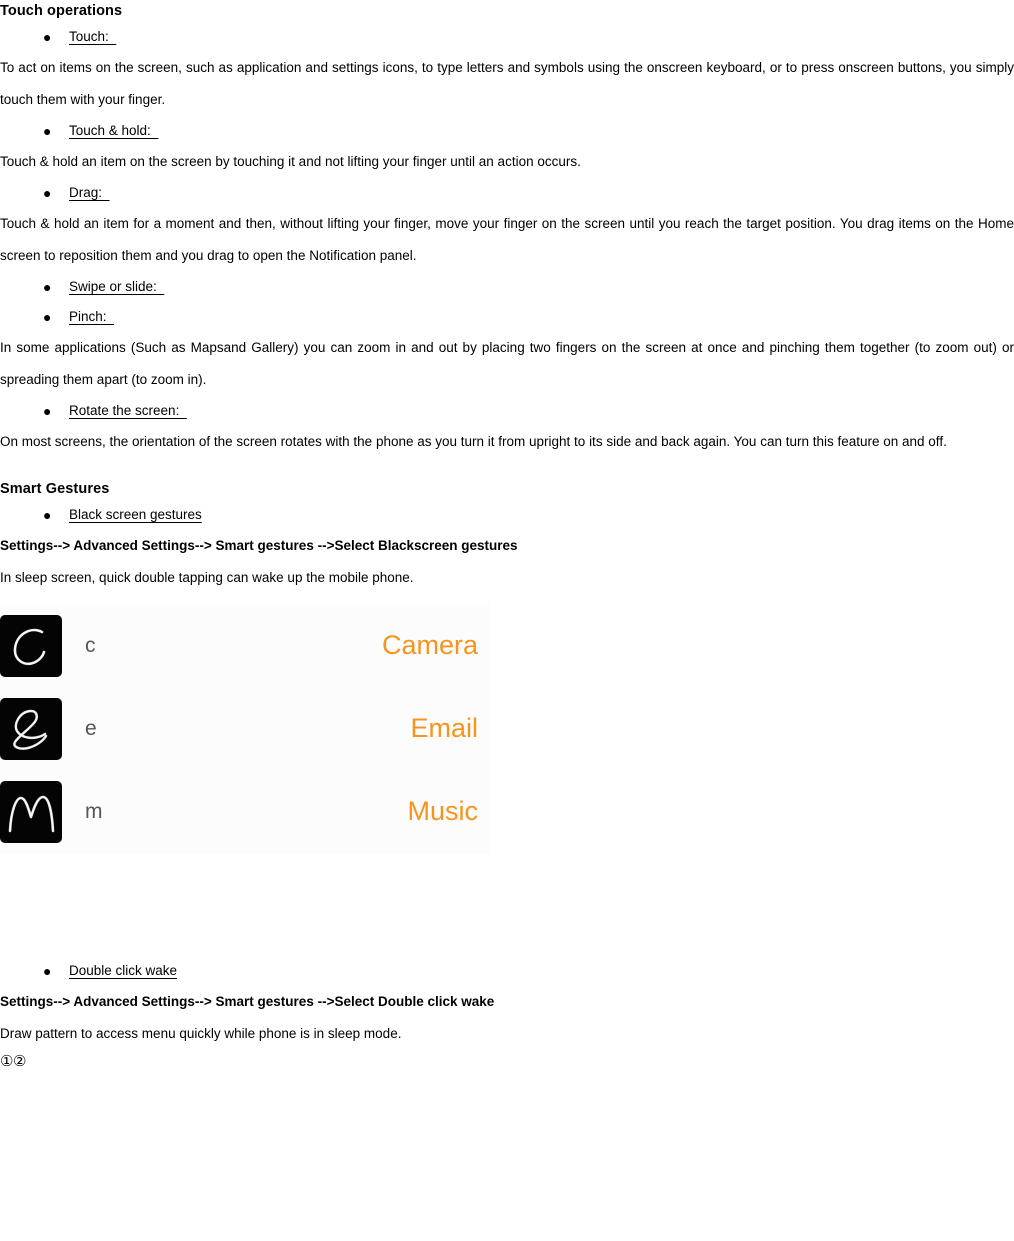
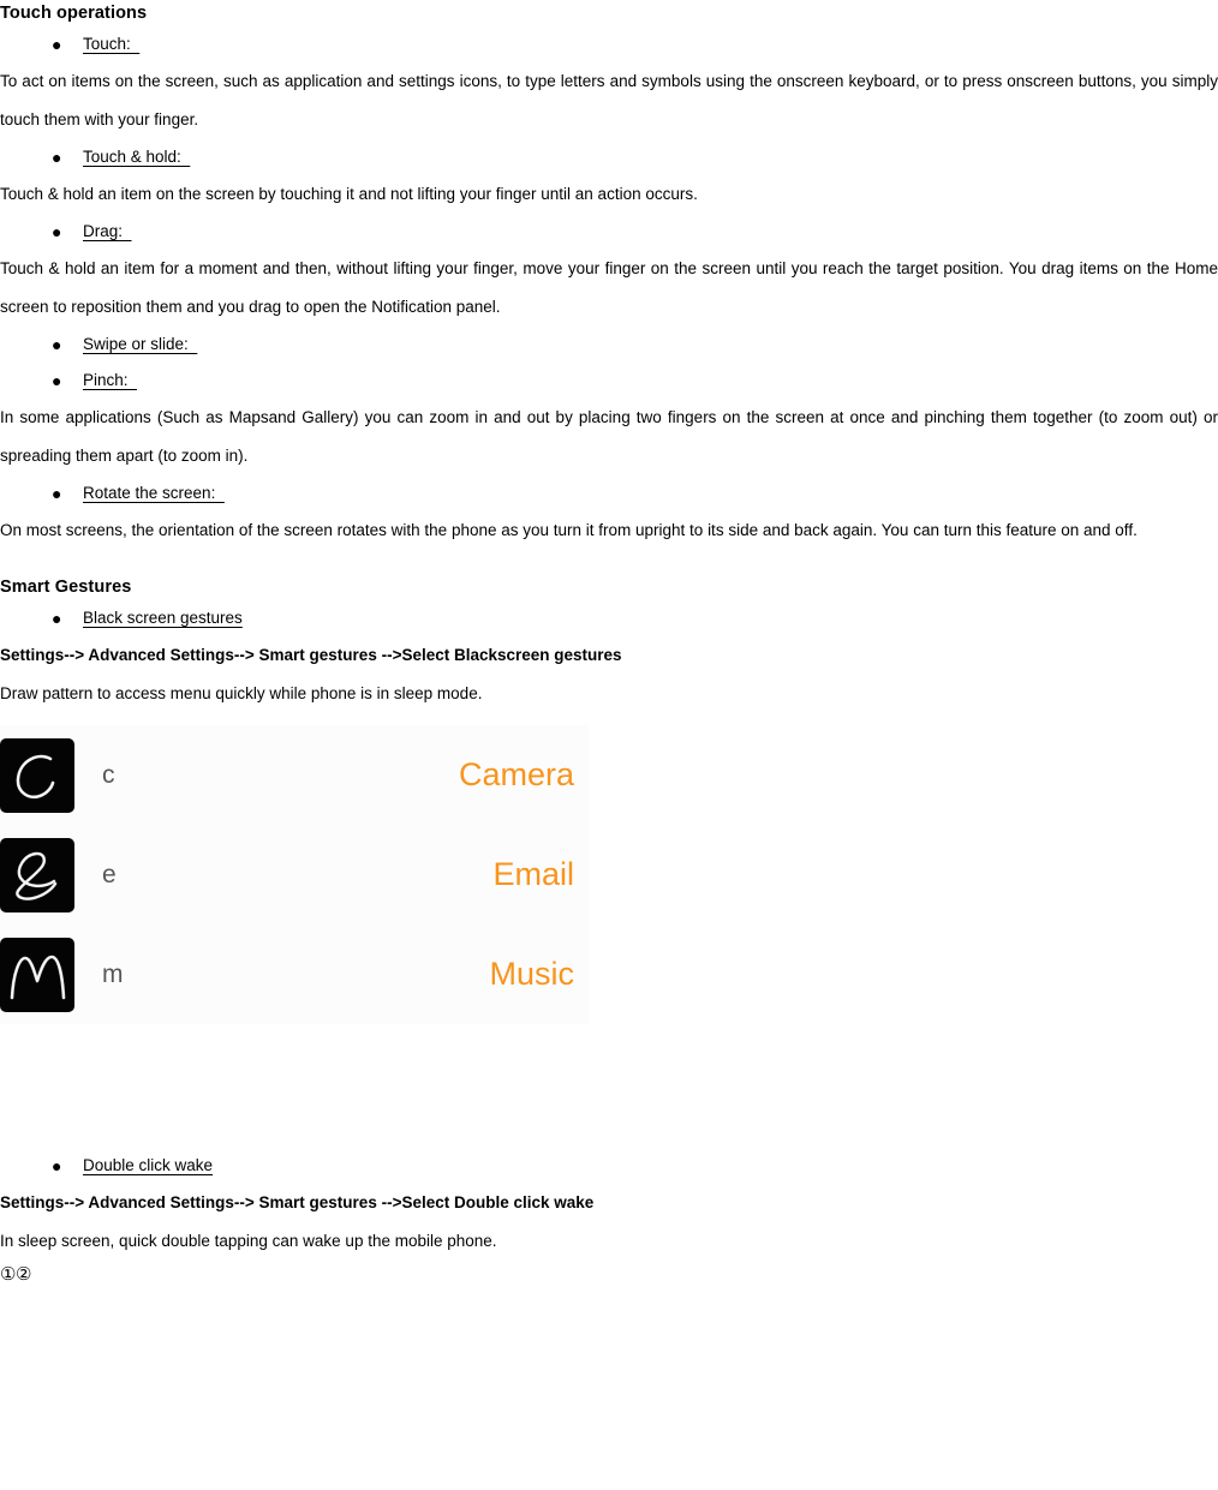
  Touch operations
  ●
  Touch:
  To act on items on the screen, such as application and settings icons, to type letters and symbols using the onscreen keyboard, or to press onscreen buttons, you simply touch them with your finger.
  ●
  Touch & hold:
  Touch & hold an item on the screen by touching it and not lifting your finger until an action occurs.
  ●
  Drag:
  Touch & hold an item for a moment and then, without lifting your finger, move your finger on the screen until you reach the target position. You drag items on the Home screen to reposition them and you drag to open the Notification panel.
  ●
  Swipe or slide:
  ●
  Pinch:
  In some applications (Such as Mapsand Gallery) you can zoom in and out by placing two fingers on the screen at once and pinching them together (to zoom out) or spreading them apart (to zoom in).
  ●
  Rotate the screen:
  On most screens, the orientation of the screen rotates with the phone as you turn it from upright to its side and back again. You can turn this feature on and off.
  Smart Gestures
  ●
  Black screen gestures
  Settings--> Advanced Settings--> Smart gestures -->Select Blackscreen gestures
- In sleep screen, quick double tapping can wake up the mobile phone.
+ Draw pattern to access menu quickly while phone is in sleep mode.
  c
  Camera
  e
  Email
  m
  Music
  ●
  Double click wake
  Settings--> Advanced Settings--> Smart gestures -->Select Double click wake
- Draw pattern to access menu quickly while phone is in sleep mode.
+ In sleep screen, quick double tapping can wake up the mobile phone.
  ①②
